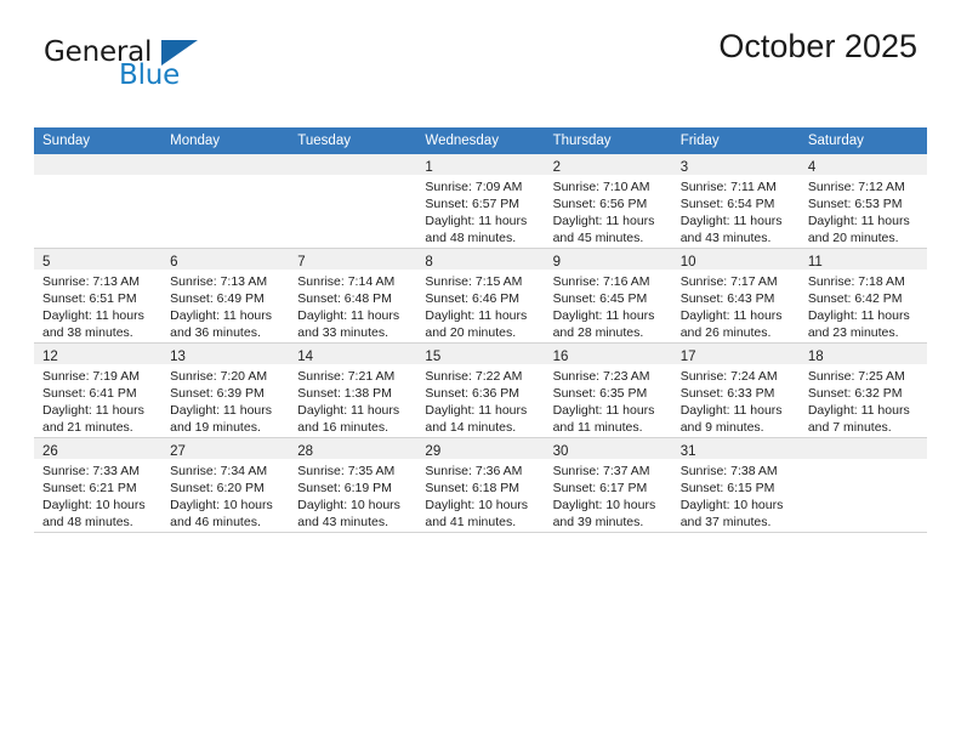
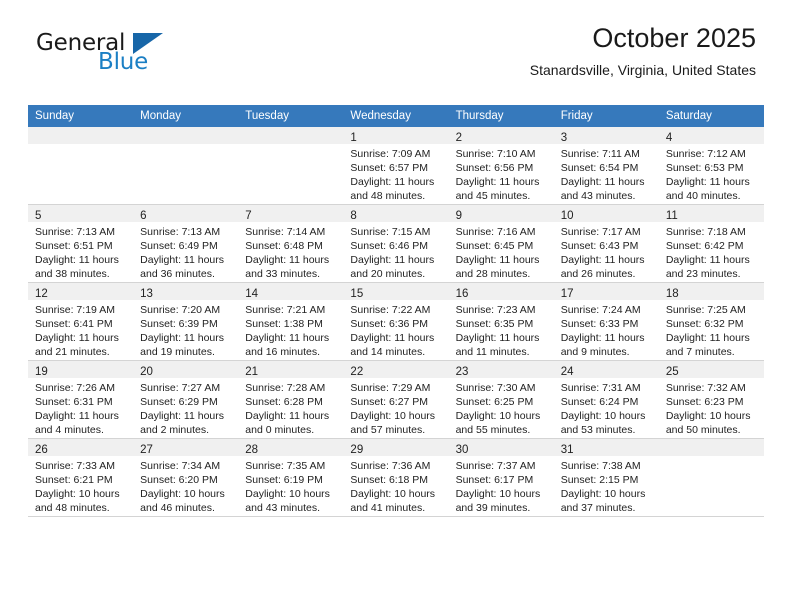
  General
  Blue
  October 2025
+ Stanardsville, Virginia, United States
  Sunday	Monday	Tuesday	Wednesday	Thursday	Friday	Saturday
- 			1Sunrise: 7:09 AMSunset: 6:57 PMDaylight: 11 hoursand 48 minutes.	2Sunrise: 7:10 AMSunset: 6:56 PMDaylight: 11 hoursand 45 minutes.	3Sunrise: 7:11 AMSunset: 6:54 PMDaylight: 11 hoursand 43 minutes.	4Sunrise: 7:12 AMSunset: 6:53 PMDaylight: 11 hoursand 20 minutes.
+ 			1Sunrise: 7:09 AMSunset: 6:57 PMDaylight: 11 hoursand 48 minutes.	2Sunrise: 7:10 AMSunset: 6:56 PMDaylight: 11 hoursand 45 minutes.	3Sunrise: 7:11 AMSunset: 6:54 PMDaylight: 11 hoursand 43 minutes.	4Sunrise: 7:12 AMSunset: 6:53 PMDaylight: 11 hoursand 40 minutes.
  5Sunrise: 7:13 AMSunset: 6:51 PMDaylight: 11 hoursand 38 minutes.	6Sunrise: 7:13 AMSunset: 6:49 PMDaylight: 11 hoursand 36 minutes.	7Sunrise: 7:14 AMSunset: 6:48 PMDaylight: 11 hoursand 33 minutes.	8Sunrise: 7:15 AMSunset: 6:46 PMDaylight: 11 hoursand 20 minutes.	9Sunrise: 7:16 AMSunset: 6:45 PMDaylight: 11 hoursand 28 minutes.	10Sunrise: 7:17 AMSunset: 6:43 PMDaylight: 11 hoursand 26 minutes.	11Sunrise: 7:18 AMSunset: 6:42 PMDaylight: 11 hoursand 23 minutes.
  12Sunrise: 7:19 AMSunset: 6:41 PMDaylight: 11 hoursand 21 minutes.	13Sunrise: 7:20 AMSunset: 6:39 PMDaylight: 11 hoursand 19 minutes.	14Sunrise: 7:21 AMSunset: 1:38 PMDaylight: 11 hoursand 16 minutes.	15Sunrise: 7:22 AMSunset: 6:36 PMDaylight: 11 hoursand 14 minutes.	16Sunrise: 7:23 AMSunset: 6:35 PMDaylight: 11 hoursand 11 minutes.	17Sunrise: 7:24 AMSunset: 6:33 PMDaylight: 11 hoursand 9 minutes.	18Sunrise: 7:25 AMSunset: 6:32 PMDaylight: 11 hoursand 7 minutes.
+ 19Sunrise: 7:26 AMSunset: 6:31 PMDaylight: 11 hoursand 4 minutes.	20Sunrise: 7:27 AMSunset: 6:29 PMDaylight: 11 hoursand 2 minutes.	21Sunrise: 7:28 AMSunset: 6:28 PMDaylight: 11 hoursand 0 minutes.	22Sunrise: 7:29 AMSunset: 6:27 PMDaylight: 10 hoursand 57 minutes.	23Sunrise: 7:30 AMSunset: 6:25 PMDaylight: 10 hoursand 55 minutes.	24Sunrise: 7:31 AMSunset: 6:24 PMDaylight: 10 hoursand 53 minutes.	25Sunrise: 7:32 AMSunset: 6:23 PMDaylight: 10 hoursand 50 minutes.
- 26Sunrise: 7:33 AMSunset: 6:21 PMDaylight: 10 hoursand 48 minutes.	27Sunrise: 7:34 AMSunset: 6:20 PMDaylight: 10 hoursand 46 minutes.	28Sunrise: 7:35 AMSunset: 6:19 PMDaylight: 10 hoursand 43 minutes.	29Sunrise: 7:36 AMSunset: 6:18 PMDaylight: 10 hoursand 41 minutes.	30Sunrise: 7:37 AMSunset: 6:17 PMDaylight: 10 hoursand 39 minutes.	31Sunrise: 7:38 AMSunset: 6:15 PMDaylight: 10 hoursand 37 minutes.
+ 26Sunrise: 7:33 AMSunset: 6:21 PMDaylight: 10 hoursand 48 minutes.	27Sunrise: 7:34 AMSunset: 6:20 PMDaylight: 10 hoursand 46 minutes.	28Sunrise: 7:35 AMSunset: 6:19 PMDaylight: 10 hoursand 43 minutes.	29Sunrise: 7:36 AMSunset: 6:18 PMDaylight: 10 hoursand 41 minutes.	30Sunrise: 7:37 AMSunset: 6:17 PMDaylight: 10 hoursand 39 minutes.	31Sunrise: 7:38 AMSunset: 2:15 PMDaylight: 10 hoursand 37 minutes.
